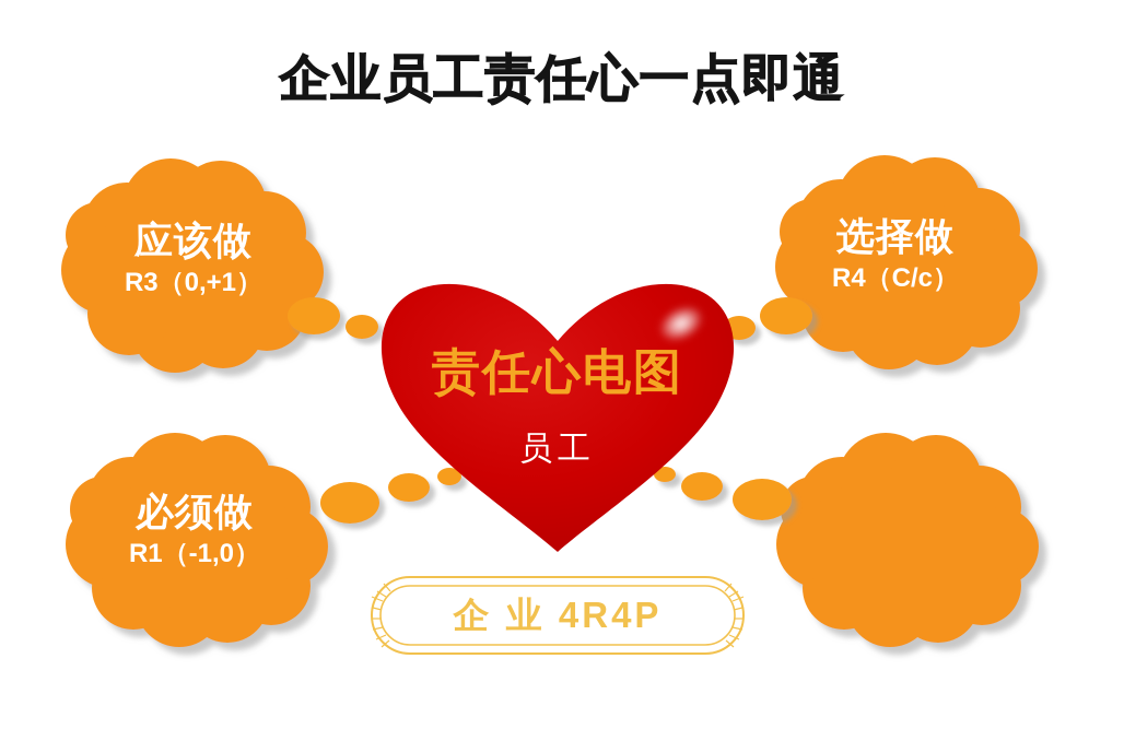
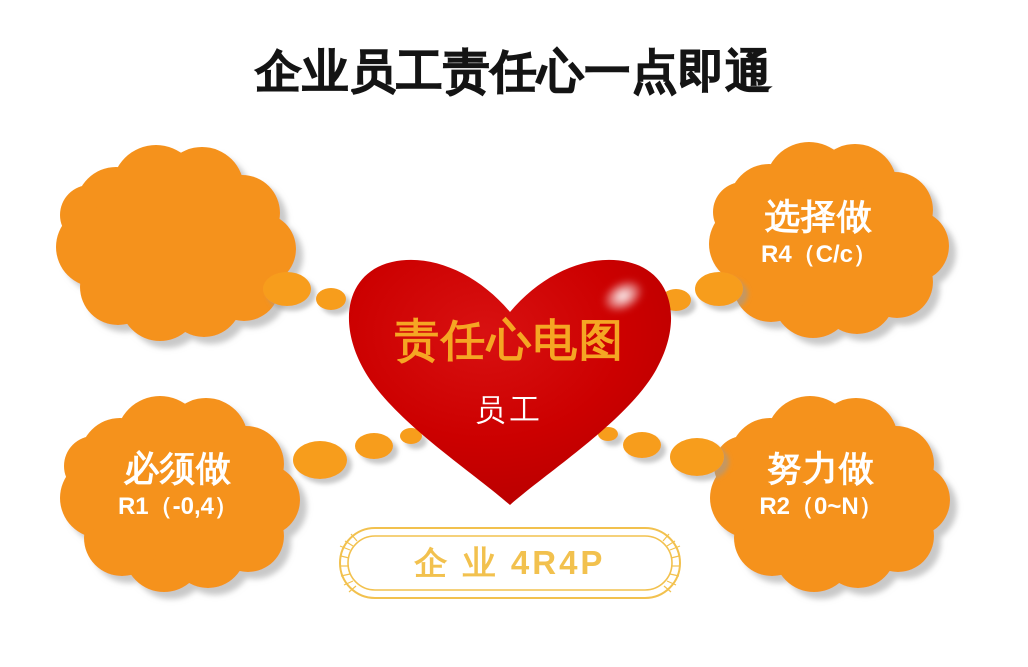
  企业员工责任心一点即通
- 应该做
- R3（0,+1）
  选择做
  R4（C/c）
  必须做
- R1（-1,0）
+ R1（-0,4）
+ 努力做
+ R2（0~N）
  责任心电图
  员工
  企 业 4R4P
